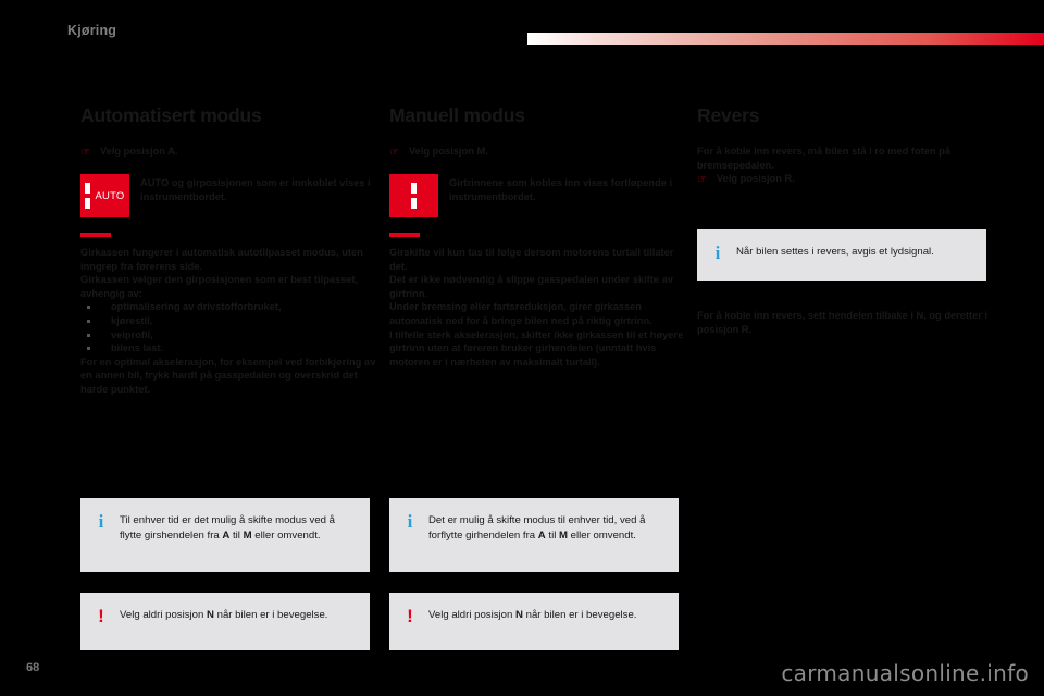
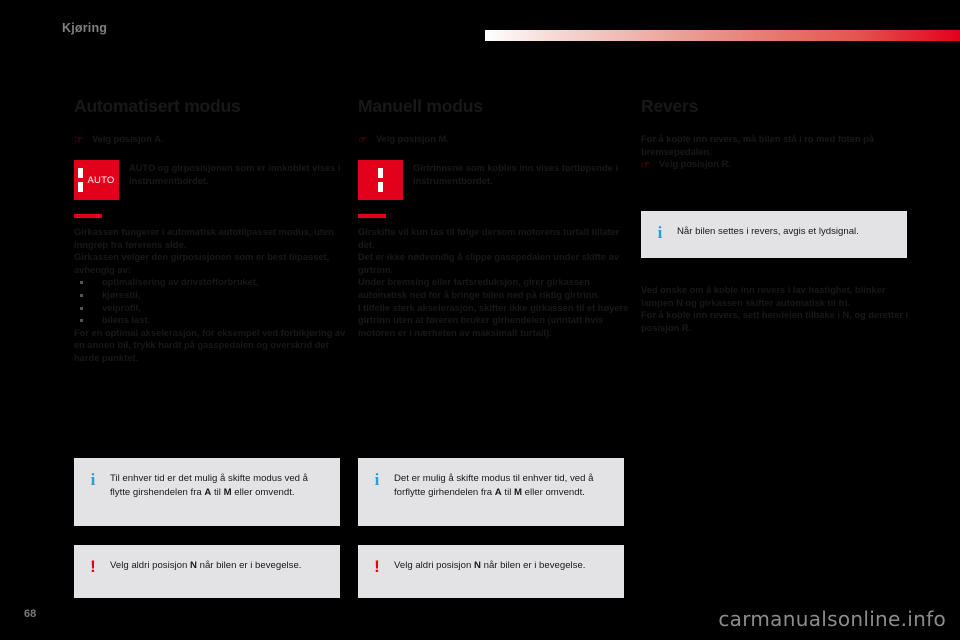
  Kjøring
  Automatisert modus
  ☞
  Velg posisjon A.
  AUTO
  AUTO og girposisjonen som er innkoblet vises i instrumentbordet.
  Girkassen fungerer i automatisk autotilpasset modus, uten inngrep fra førerens side.
  Girkassen velger den girposisjonen som er best tilpasset, avhengig av:
  optimalisering av drivstofforbruket,
  kjørestil,
  veiprofil,
  bilens last.
  For en optimal akselerasjon, for eksempel ved forbikjøring av en annen bil, trykk hardt på gasspedalen og overskrid det harde punktet.
  Manuell modus
  ☞
  Velg posisjon M.
  Girtrinnene som kobles inn vises fortløpende i instrumentbordet.
  Girskifte vil kun tas til følge dersom motorens turtall tillater det.
  Det er ikke nødvendig å slippe gasspedalen under skifte av girtrinn.
  Under bremsing eller fartsreduksjon, girer girkassen automatisk ned for å bringe bilen ned på riktig girtrinn.
  I tilfelle sterk akselerasjon, skifter ikke girkassen til et høyere girtrinn uten at føreren bruker girhendelen (unntatt hvis motoren er i nærheten av maksimalt turtall).
  Revers
  For å koble inn revers, må bilen stå i ro med foten på bremsepedalen.
  ☞
  Velg posisjon R.
+ Ved ønske om å koble inn revers i lav hastighet, blinker lampen N og girkassen skifter automatisk til fri.
  For å koble inn revers, sett hendelen tilbake i N, og deretter i posisjon R.
  i
  Når bilen settes i revers, avgis et lydsignal.
  i
  Til enhver tid er det mulig å skifte modus ved å flytte girshendelen fra A til M eller omvendt.
  i
  Det er mulig å skifte modus til enhver tid, ved å forflytte girhendelen fra A til M eller omvendt.
  !
  Velg aldri posisjon N når bilen er i bevegelse.
  !
  Velg aldri posisjon N når bilen er i bevegelse.
  68
  carmanualsonline.info
